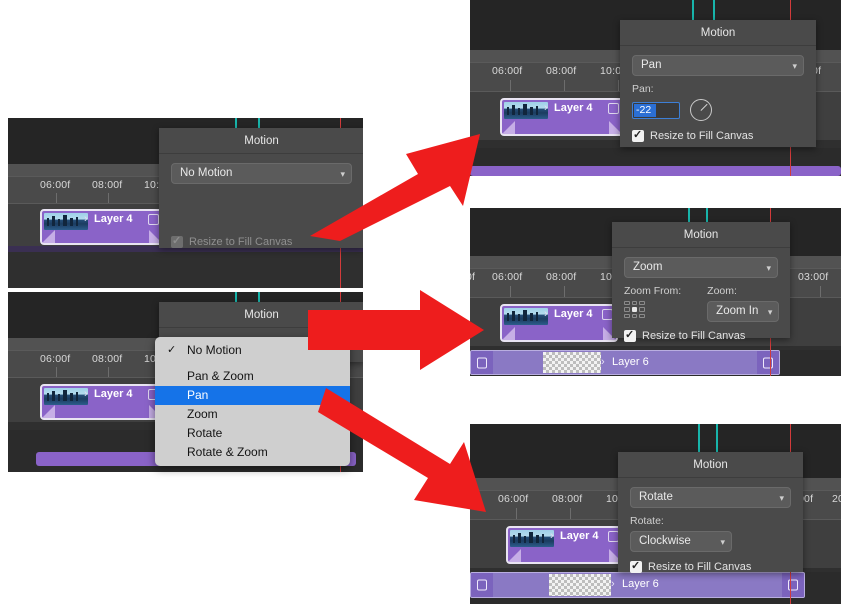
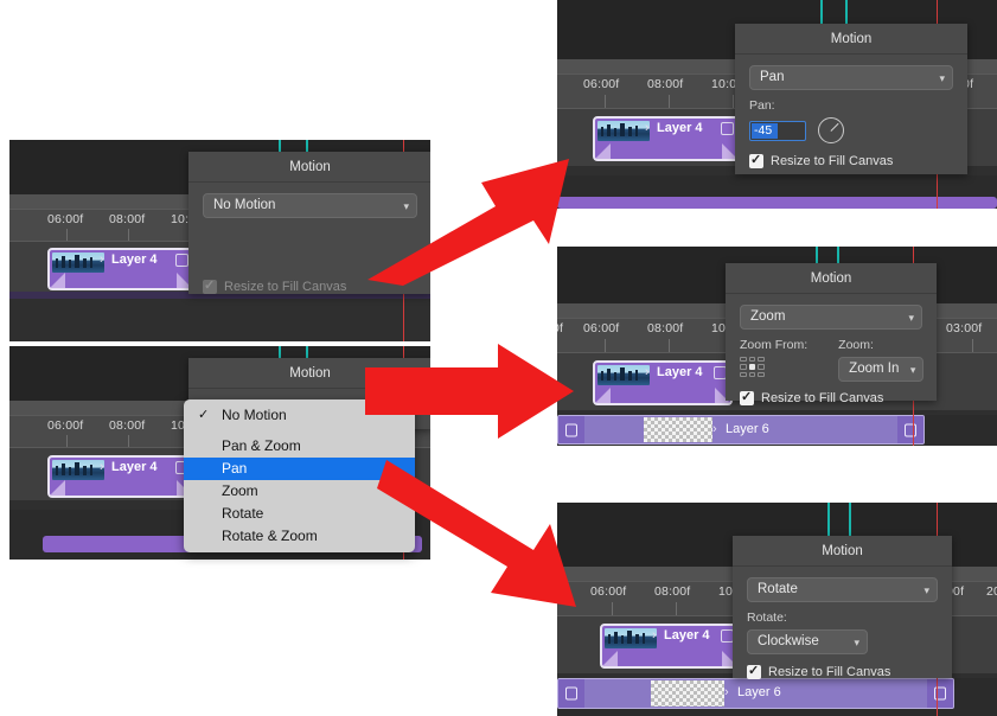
  06:00f
  08:00f
  10:
  ›
  Layer 4
  Motion
  No Motion
  ▾
  Resize to Fill Canvas
  06:00f
  08:00f
  ›
  Layer 4
  Motion
  ✓
  No Motion
  Pan & Zoom
  Pan
  Zoom
  Rotate
  Rotate & Zoom
  06:00f
  08:00f
  10:0
  ›
  Layer 4
  Motion
  Pan
  ▾
  Pan:
- -22
+ -45
  Resize to Fill Canvas
  0f
  06:00f
  08:00f
  03:00f
  ›
  Layer 4
  ›
  Layer 6
  Motion
  Zoom
  ▾
  Zoom From:
  Zoom:
  Zoom In
  ▾
  Resize to Fill Canvas
  06:00f
  08:00f
  ›
  Layer 4
  ›
  Layer 6
  Motion
  Rotate
  ▾
  Rotate:
  Clockwise
  ▾
  Resize to Fill Canvas
